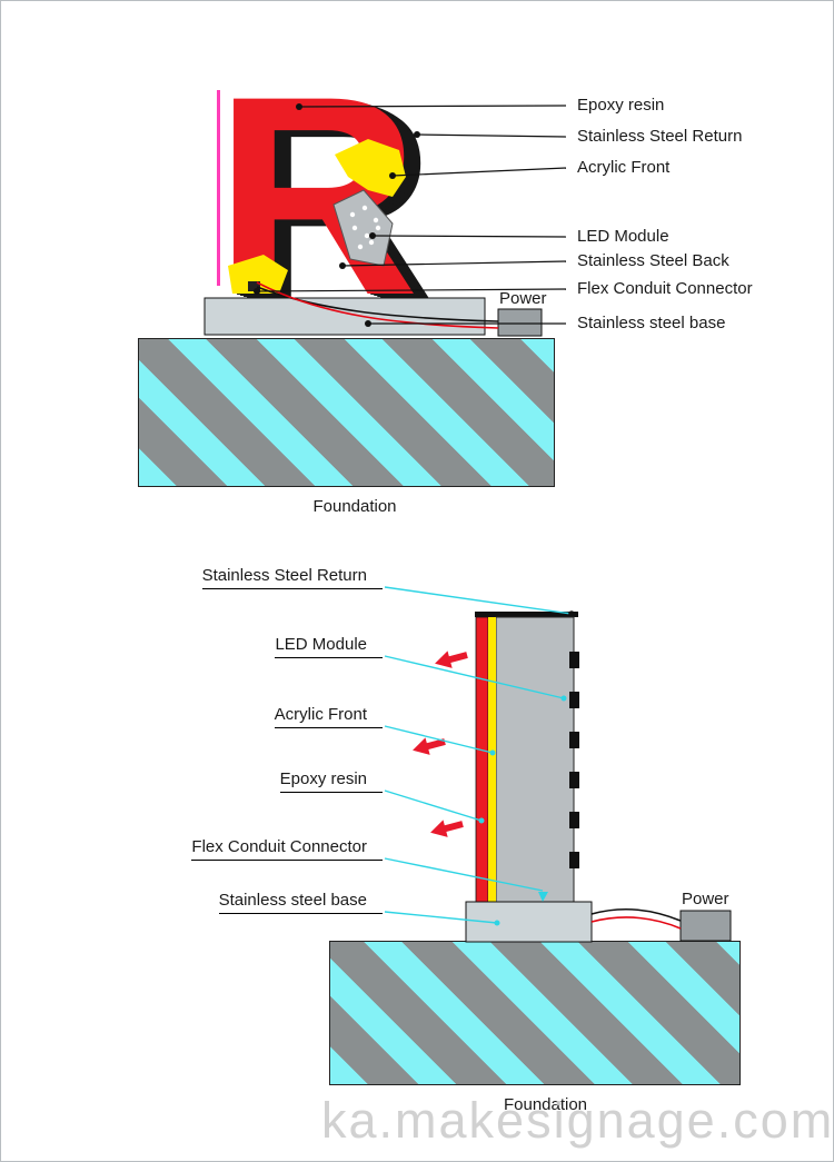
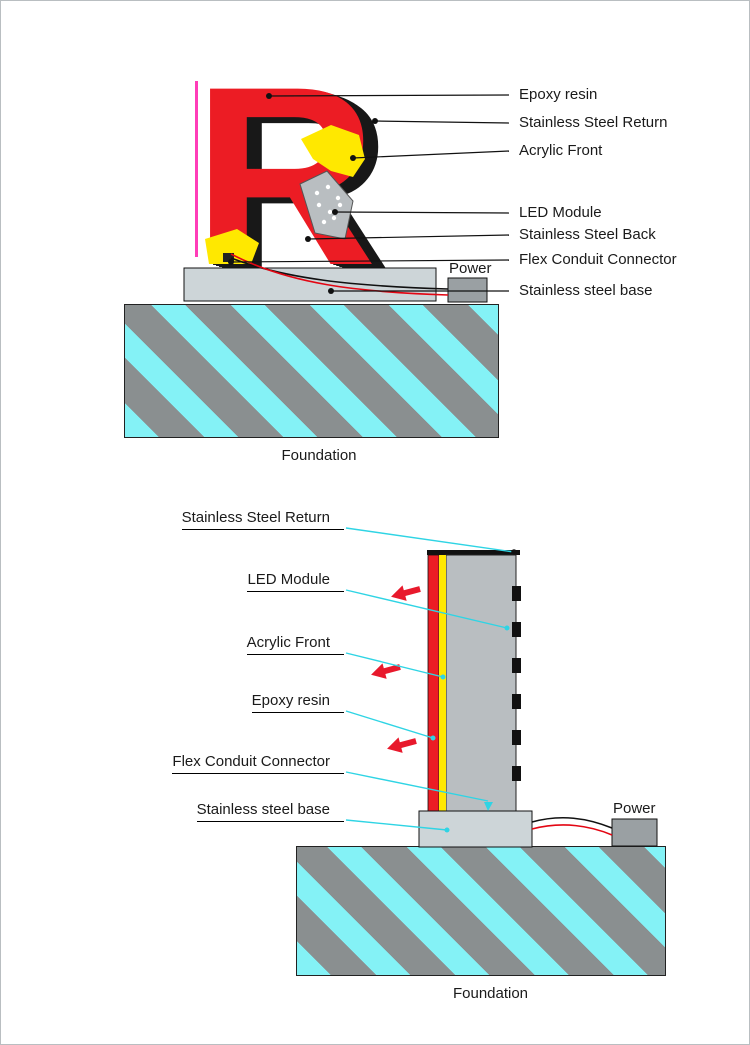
  R
  Epoxy resin
  Stainless Steel Return
  Acrylic Front
  LED Module
  Stainless Steel Back
  Flex Conduit Connector
  Stainless steel base
  Power
  Foundation
  Stainless Steel Return
  LED Module
  Acrylic Front
  Epoxy resin
  Flex Conduit Connector
  Stainless steel base
  Power
  Foundation
- ka.makesignage.com
